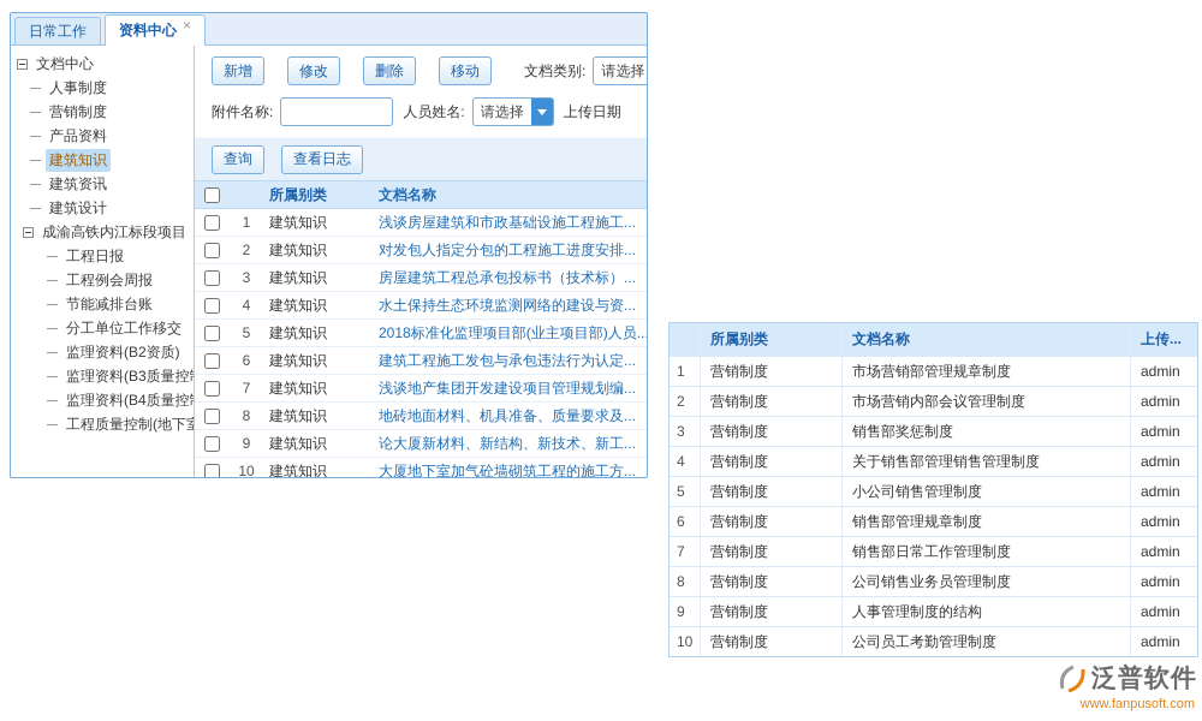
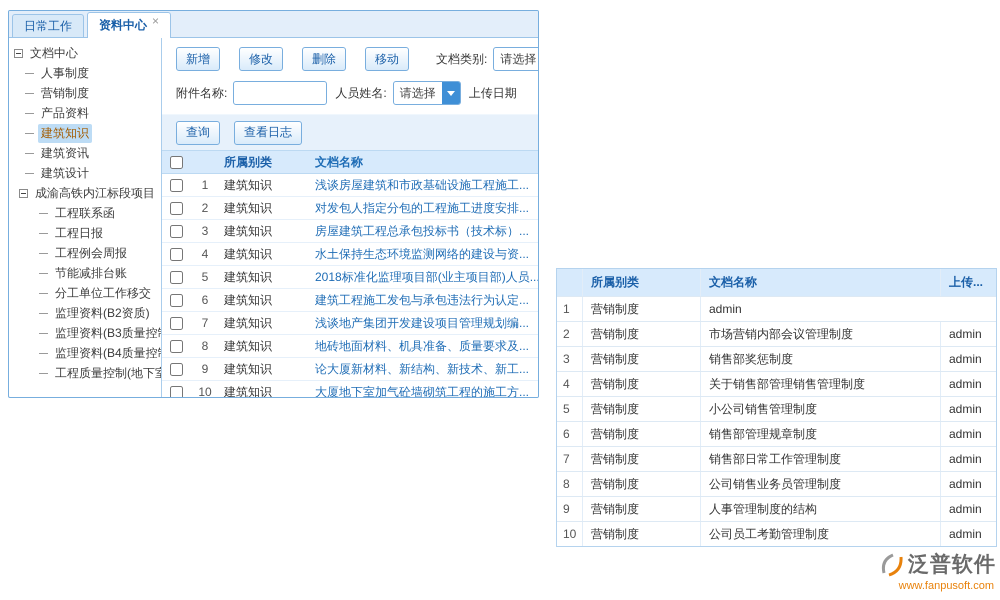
  日常工作
  资料中心
  ×
  文档中心
  人事制度
  营销制度
  产品资料
  建筑知识
  建筑资讯
  建筑设计
  成渝高铁内江标段项目
+ 工程联系函
  工程日报
  工程例会周报
  节能减排台账
  分工单位工作移交
  监理资料(B2资质)
  监理资料(B3质量控
  监理资料(B4质量控
  工程质量控制(地下室
  新增
  修改
  删除
  移动
  文档类别:
  请选择
  附件名称:
  人员姓名:
  请选择
  上传日期
  查询
  查看日志
  所属别类
  文档名称
  1
  建筑知识
  浅谈房屋建筑和市政基础设施工程施工...
  2
  建筑知识
  对发包人指定分包的工程施工进度安排...
  3
  建筑知识
  房屋建筑工程总承包投标书（技术标）...
  4
  建筑知识
  水土保持生态环境监测网络的建设与资...
  5
  建筑知识
  2018标准化监理项目部(业主项目部)人员..
  6
  建筑知识
  建筑工程施工发包与承包违法行为认定...
  7
  建筑知识
  浅谈地产集团开发建设项目管理规划编...
  8
  建筑知识
  地砖地面材料、机具准备、质量要求及...
  9
  建筑知识
  论大厦新材料、新结构、新技术、新工...
  10
  建筑知识
  大厦地下室加气砼墙砌筑工程的施工方...
  所属别类
  文档名称
  上传...
  1
  营销制度
- 市场营销部管理规章制度
  admin
  2
  营销制度
  市场营销内部会议管理制度
  admin
  3
  营销制度
  销售部奖惩制度
  admin
  4
  营销制度
  关于销售部管理销售管理制度
  admin
  5
  营销制度
  小公司销售管理制度
  admin
  6
  营销制度
  销售部管理规章制度
  admin
  7
  营销制度
  销售部日常工作管理制度
  admin
  8
  营销制度
  公司销售业务员管理制度
  admin
  9
  营销制度
  人事管理制度的结构
  admin
  10
  营销制度
  公司员工考勤管理制度
  admin
  泛普软件
  www.fanpusoft.com
